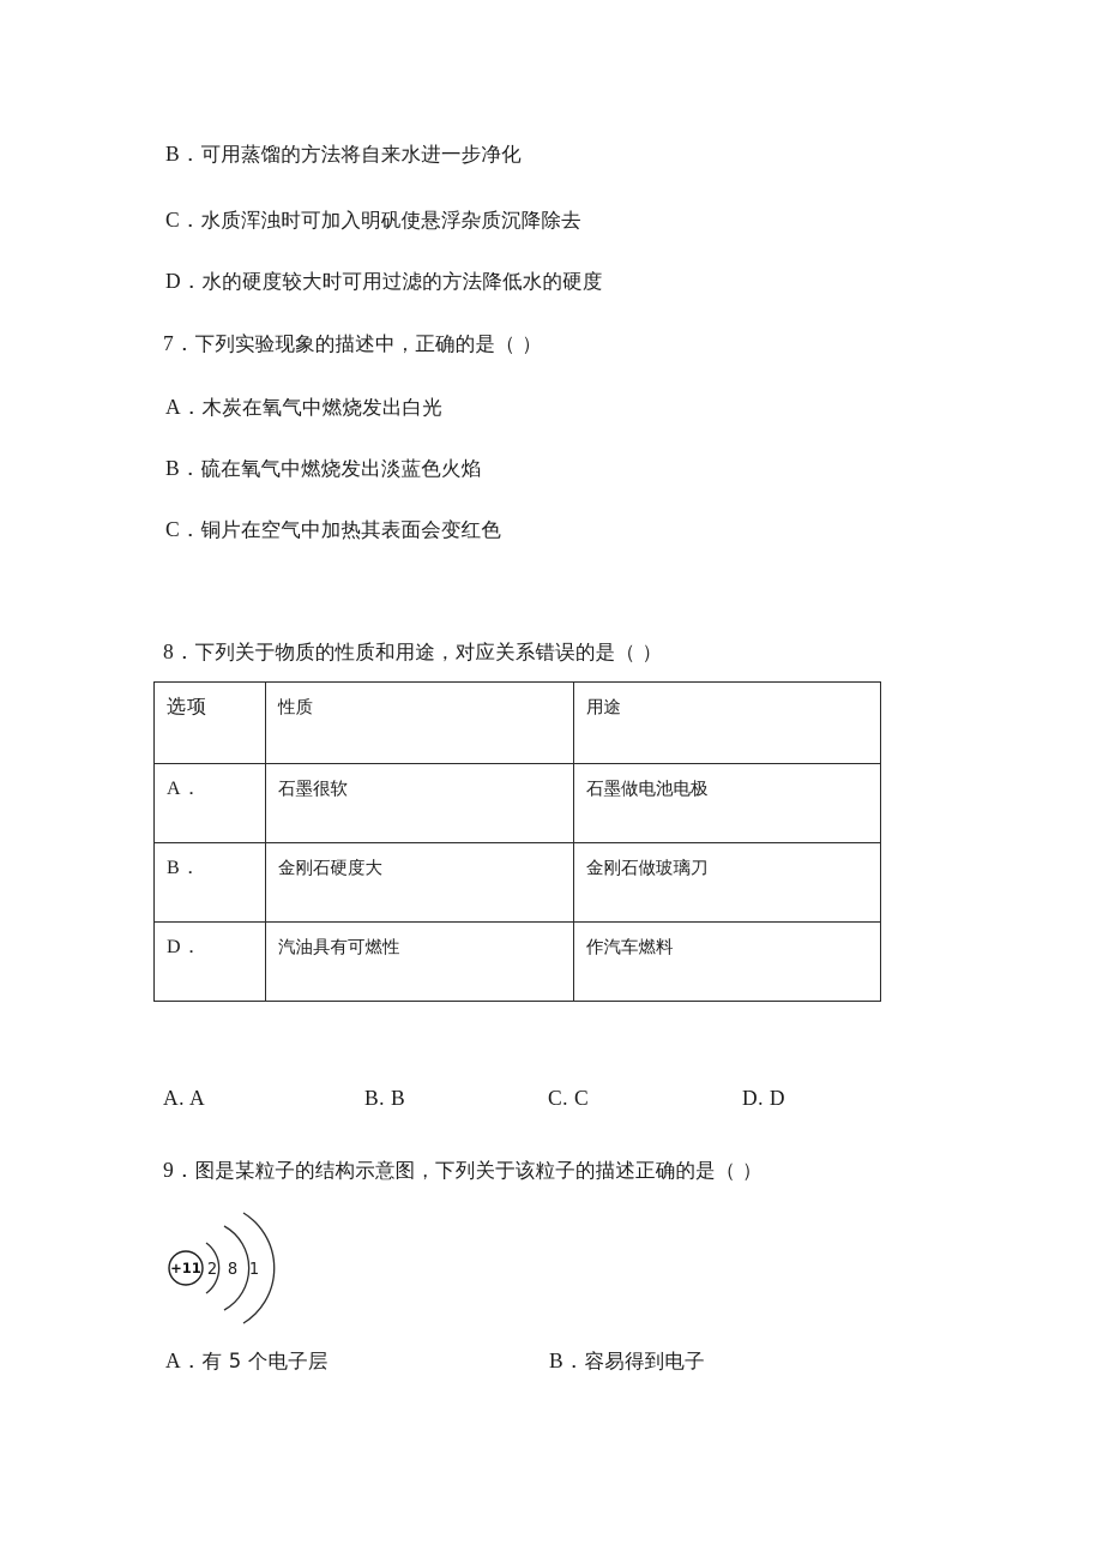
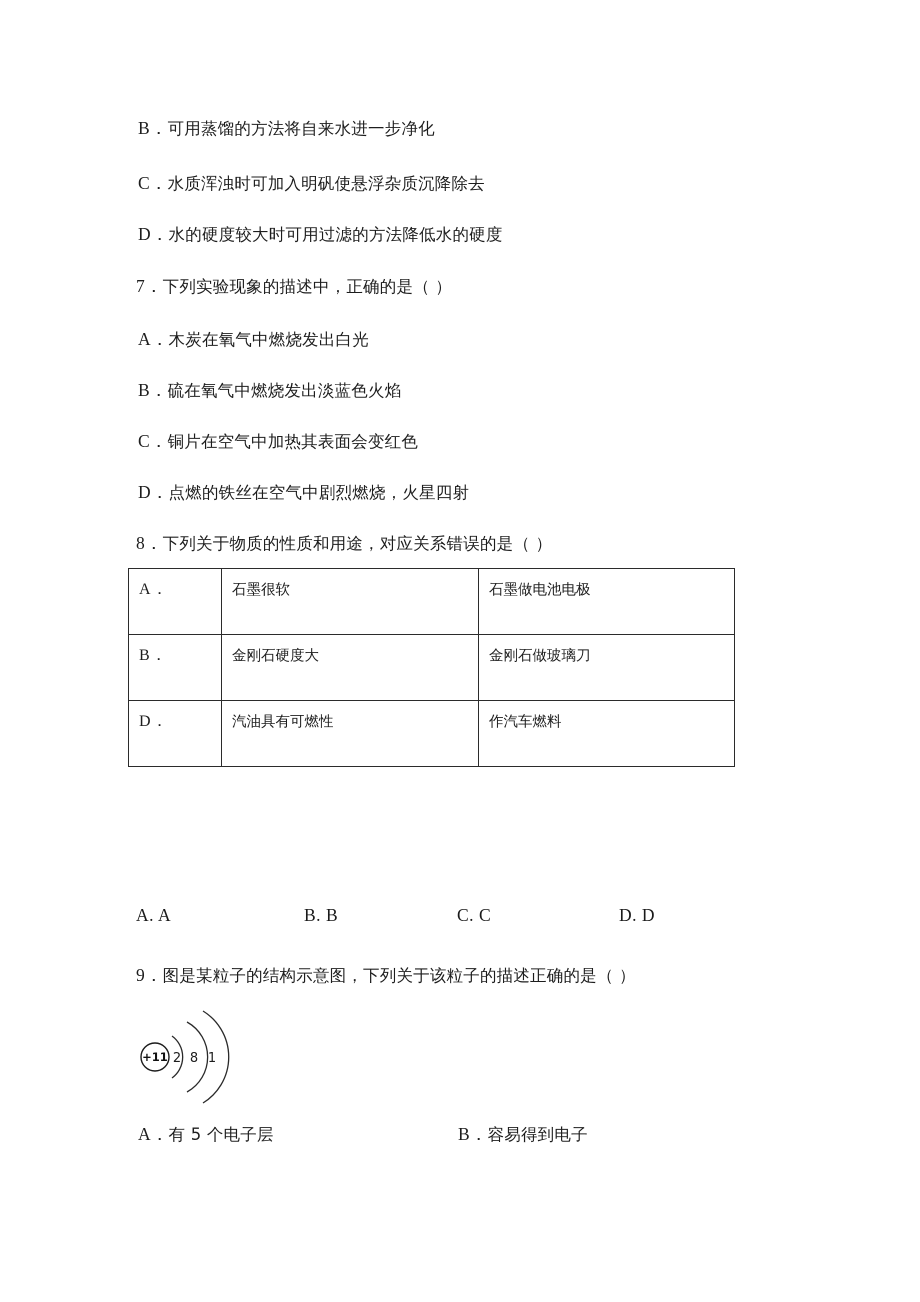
  B．可用蒸馏的方法将自来水进一步净化
  C．水质浑浊时可加入明矾使悬浮杂质沉降除去
  D．水的硬度较大时可用过滤的方法降低水的硬度
  7．下列实验现象的描述中，正确的是（ ）
  A．木炭在氧气中燃烧发出白光
  B．硫在氧气中燃烧发出淡蓝色火焰
  C．铜片在空气中加热其表面会变红色
+ D．点燃的铁丝在空气中剧烈燃烧，火星四射
  8．下列关于物质的性质和用途，对应关系错误的是（ ）
- 选项	性质	用途
  A．	石墨很软	石墨做电池电极
  B．	金刚石硬度大	金刚石做玻璃刀
  D．	汽油具有可燃性	作汽车燃料
  A. A
  B. B
  C. C
  D. D
  9．图是某粒子的结构示意图，下列关于该粒子的描述正确的是（ ）
  +11
  2
  8
  1
  A．有 5 个电子层
  B．容易得到电子
